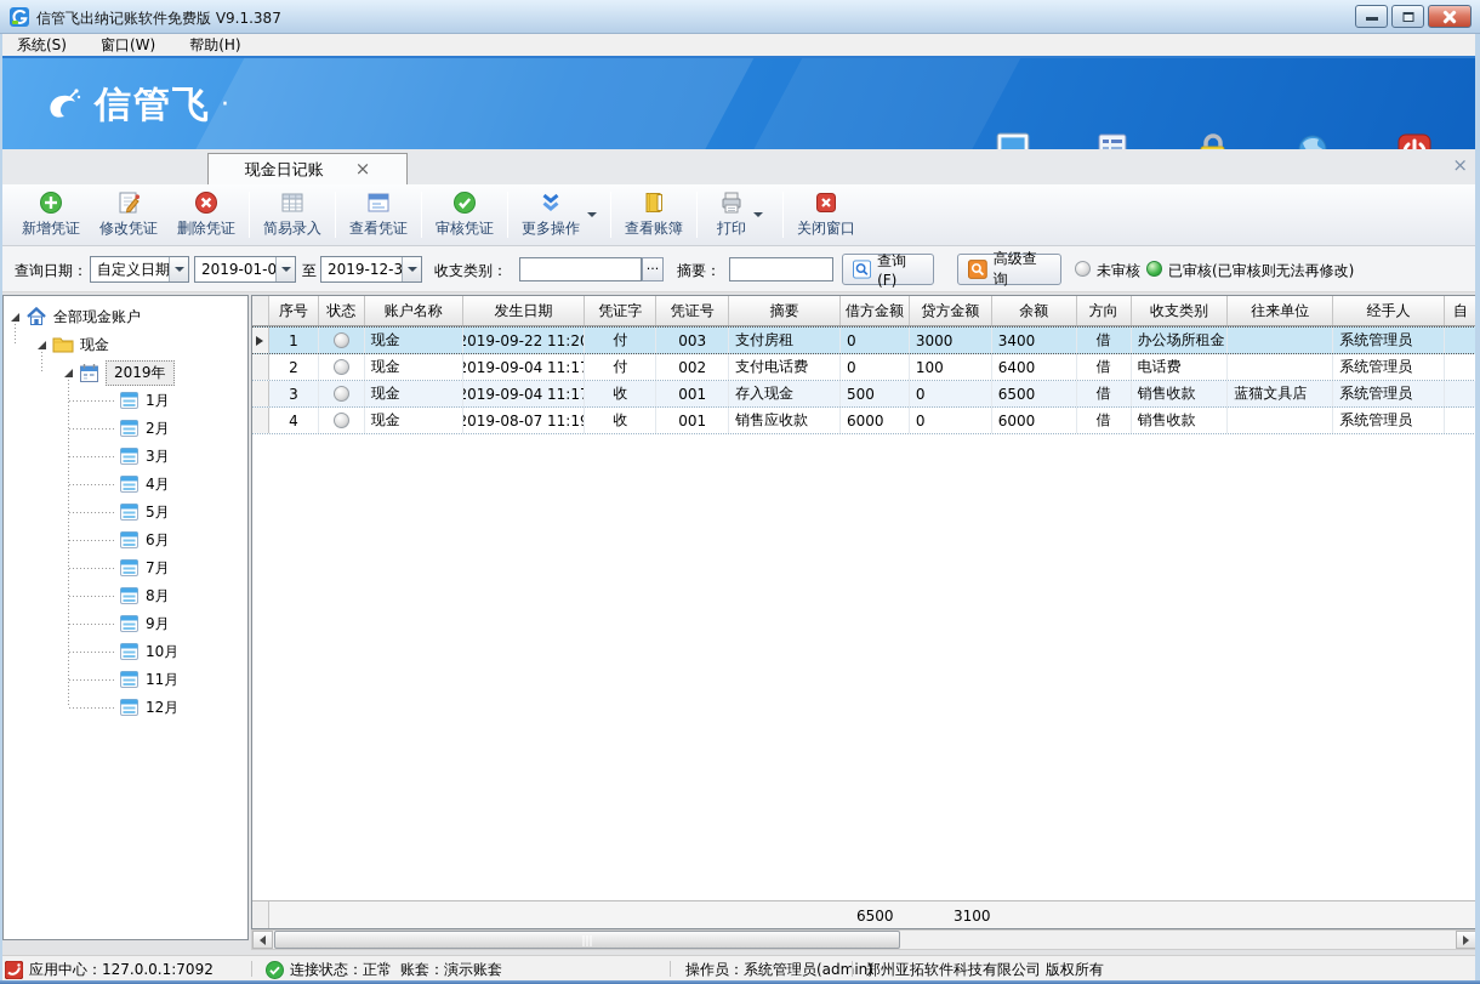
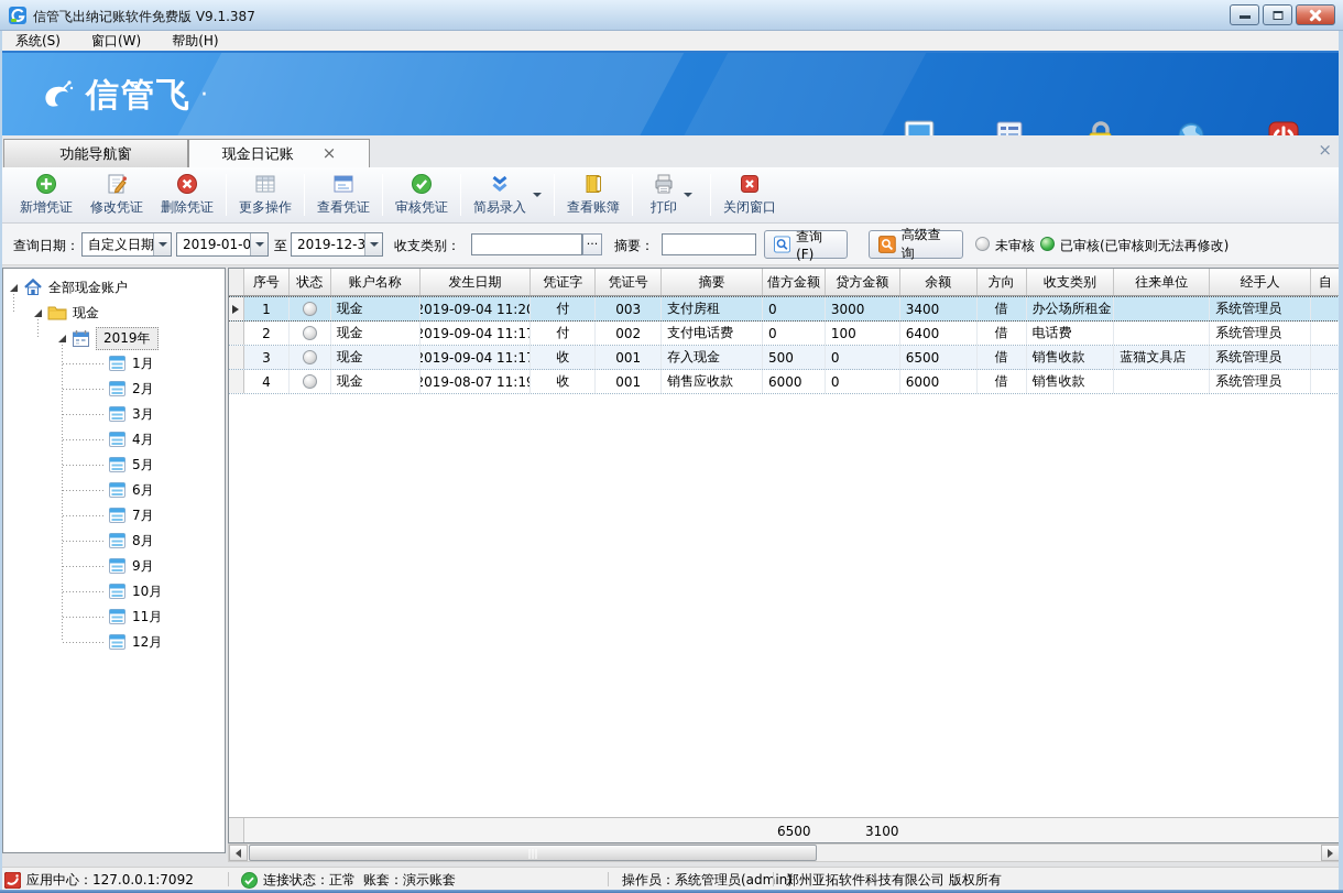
  信管飞出纳记账软件免费版 V9.1.387
  系统(S)
  窗口(W)
  帮助(H)
  信管飞
  ·
+ 功能导航窗
  现金日记账
  ×
  ×
  新增凭证
  修改凭证
  删除凭证
- 简易录入
+ 更多操作
  查看凭证
  审核凭证
- 更多操作
+ 简易录入
  查看账簿
  打印
  关闭窗口
  查询日期：
  自定义日期
  2019-01-0
  至
  2019-12-3
  收支类别：
  ···
  摘要：
  查询(F)
  高级查询
  未审核
  已审核(已审核则无法再修改)
  全部现金账户
  现金
  2019年
  1月
  2月
  3月
  4月
  5月
  6月
  7月
  8月
  9月
  10月
  11月
  12月
  序号
  状态
  账户名称
  发生日期
  凭证字
  凭证号
  摘要
  借方金额
  贷方金额
  余额
  方向
  收支类别
  往来单位
  经手人
  自
  1
  现金
- 2019-09-22 11:20
+ 2019-09-04 11:20
  付
  003
  支付房租
  0
  3000
  3400
  借
  办公场所租金
  系统管理员
  2
  现金
  2019-09-04 11:17
  付
  002
  支付电话费
  0
  100
  6400
  借
  电话费
  系统管理员
  3
  现金
  2019-09-04 11:17
  收
  001
  存入现金
  500
  0
  6500
  借
  销售收款
  蓝猫文具店
  系统管理员
  4
  现金
  2019-08-07 11:19
  收
  001
  销售应收款
  6000
  0
  6000
  借
  销售收款
  系统管理员
  6500
  3100
  应用中心：127.0.0.1:7092
  连接状态：正
  账套：演示账套
  操作员：系统管理员(admin)
  郑州亚拓软件科技有限公司 版权所有
